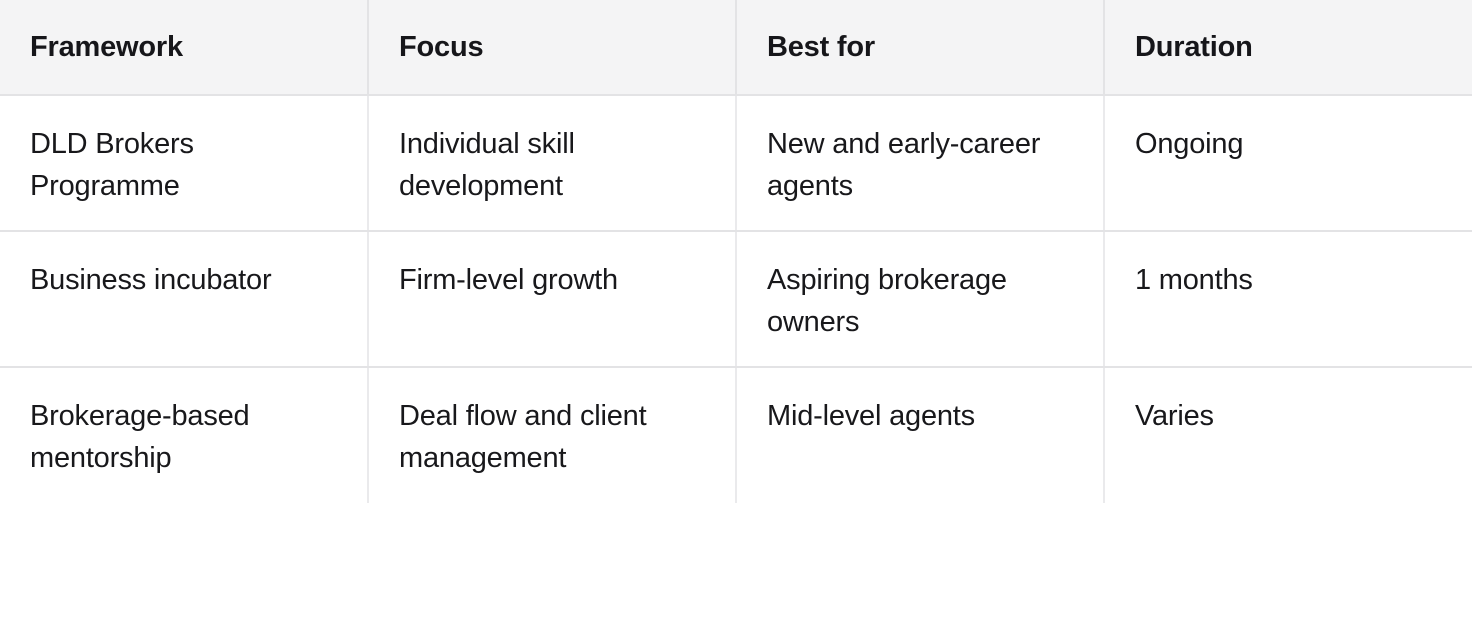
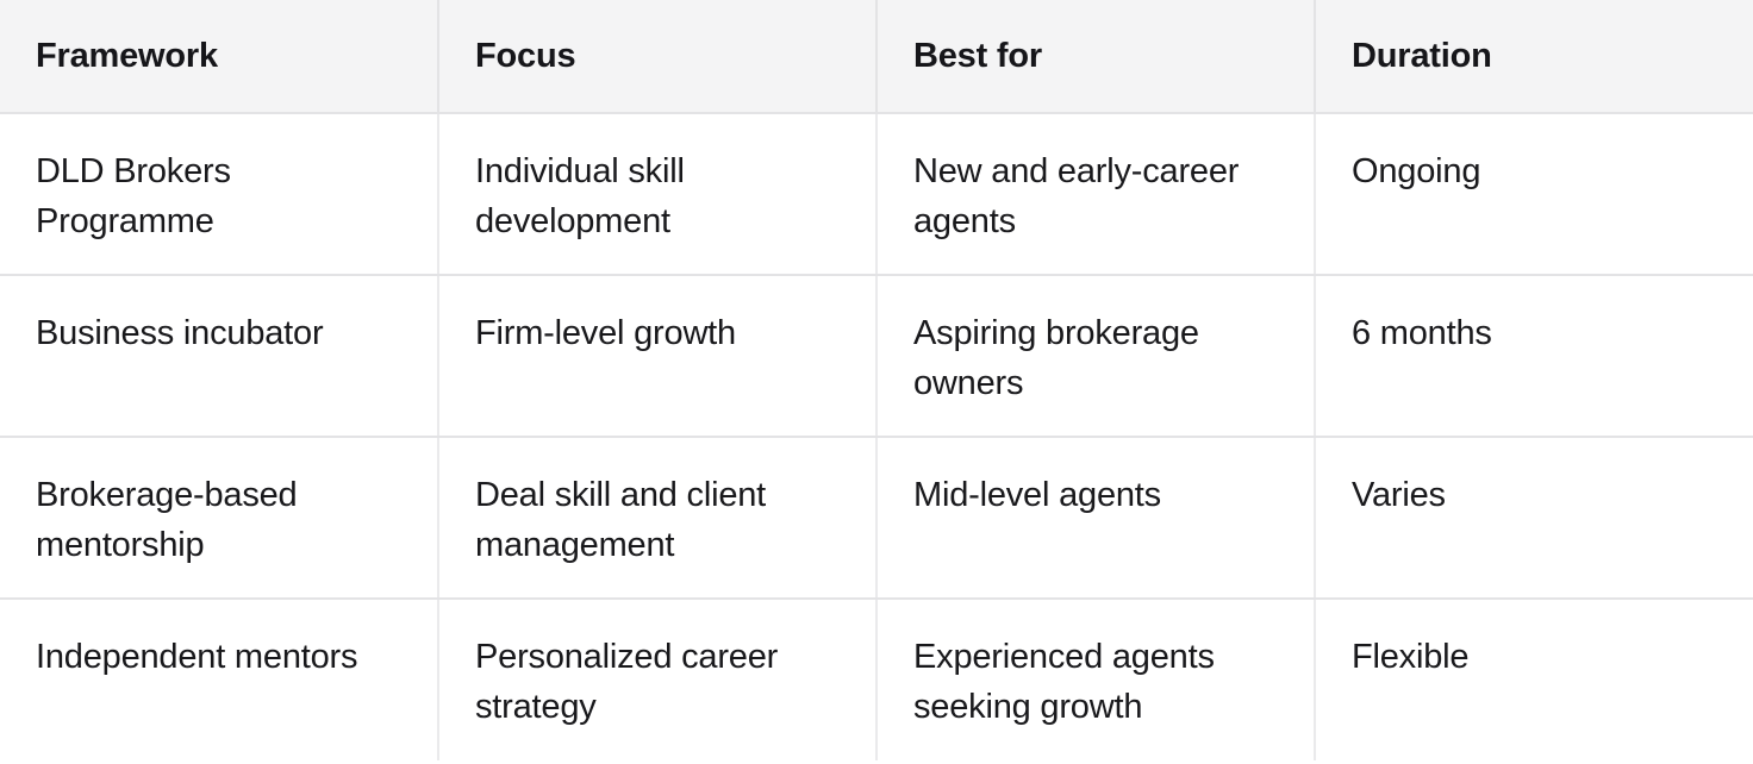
  Framework	Focus	Best for	Duration
  DLD Brokers Programme	Individual skill development	New and early-career agents	Ongoing
- Business incubator	Firm-level growth	Aspiring brokerage owners	1 months
+ Business incubator	Firm-level growth	Aspiring brokerage owners	6 months
- Brokerage-based mentorship	Deal flow and client management	Mid-level agents	Varies
+ Brokerage-based mentorship	Deal skill and client management	Mid-level agents	Varies
+ Independent mentors	Personalized career strategy	Experienced agents seeking growth	Flexible
